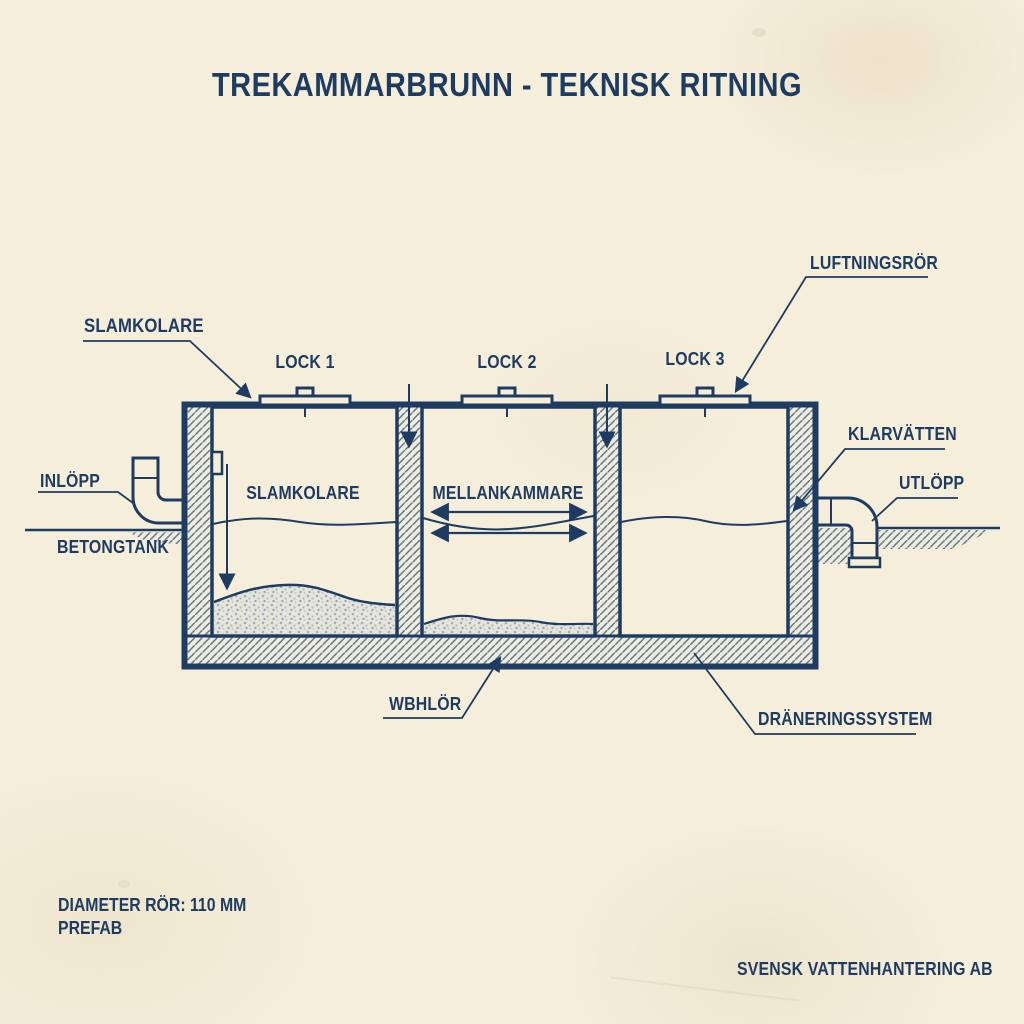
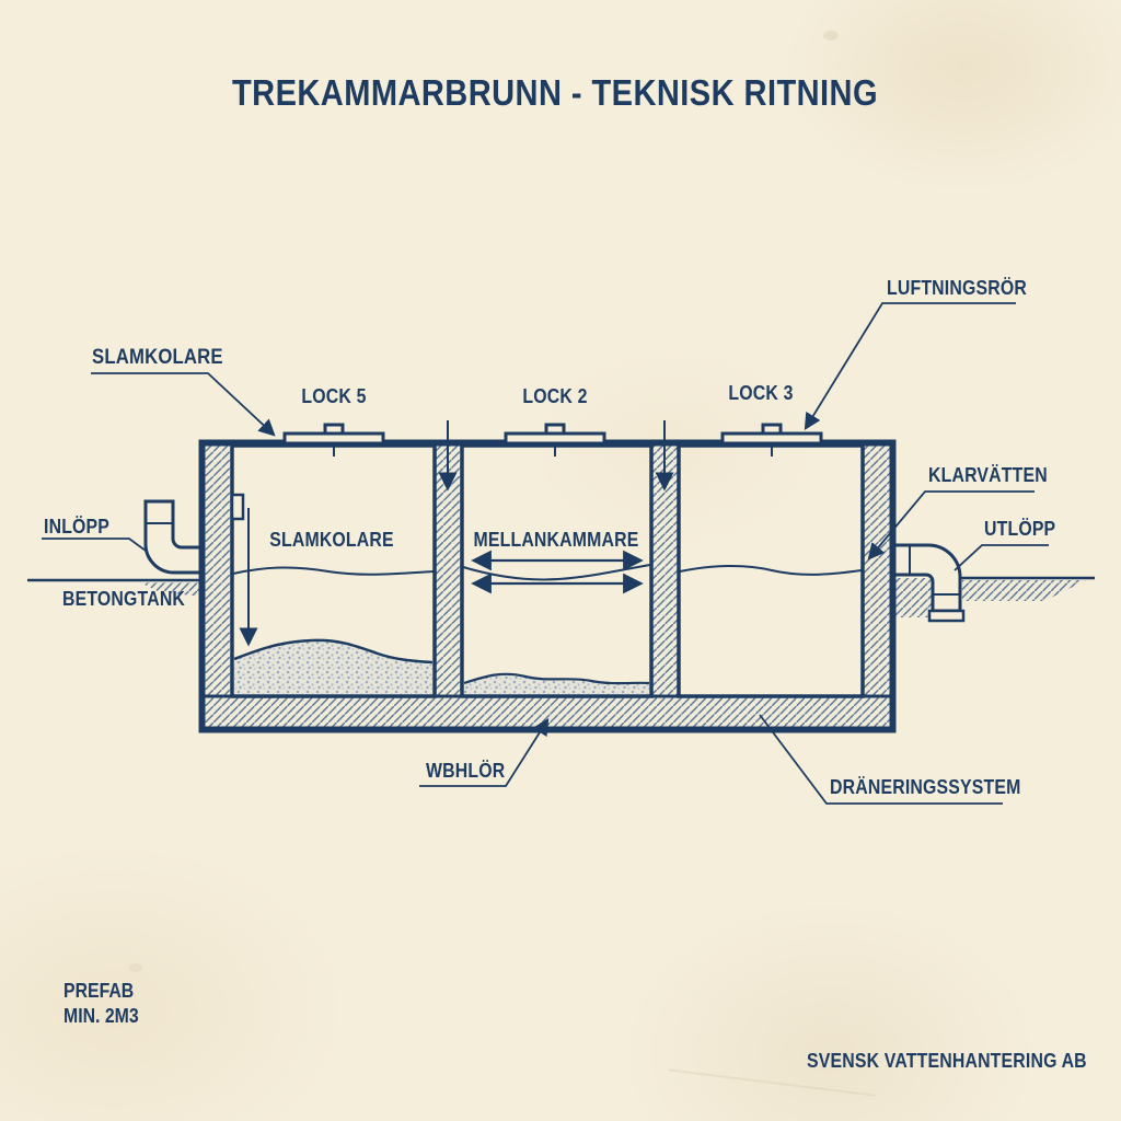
  TREKAMMARBRUNN - TEKNISK RITNING
  SLAMKOLARE
- LOCK 1
+ LOCK 5
  LOCK 2
  LOCK 3
  LUFTNINGSRÖR
  INLÖPP
  SLAMKOLARE
  MELLANKAMMARE
  BETONGTANK
  KLARVÄTTEN
  UTLÖPP
  WBHLÖR
  DRÄNERINGSSYSTEM
- DIAMETER RÖR: 110 MM
  PREFAB
+ MIN. 2M3
  SVENSK VATTENHANTERING AB
